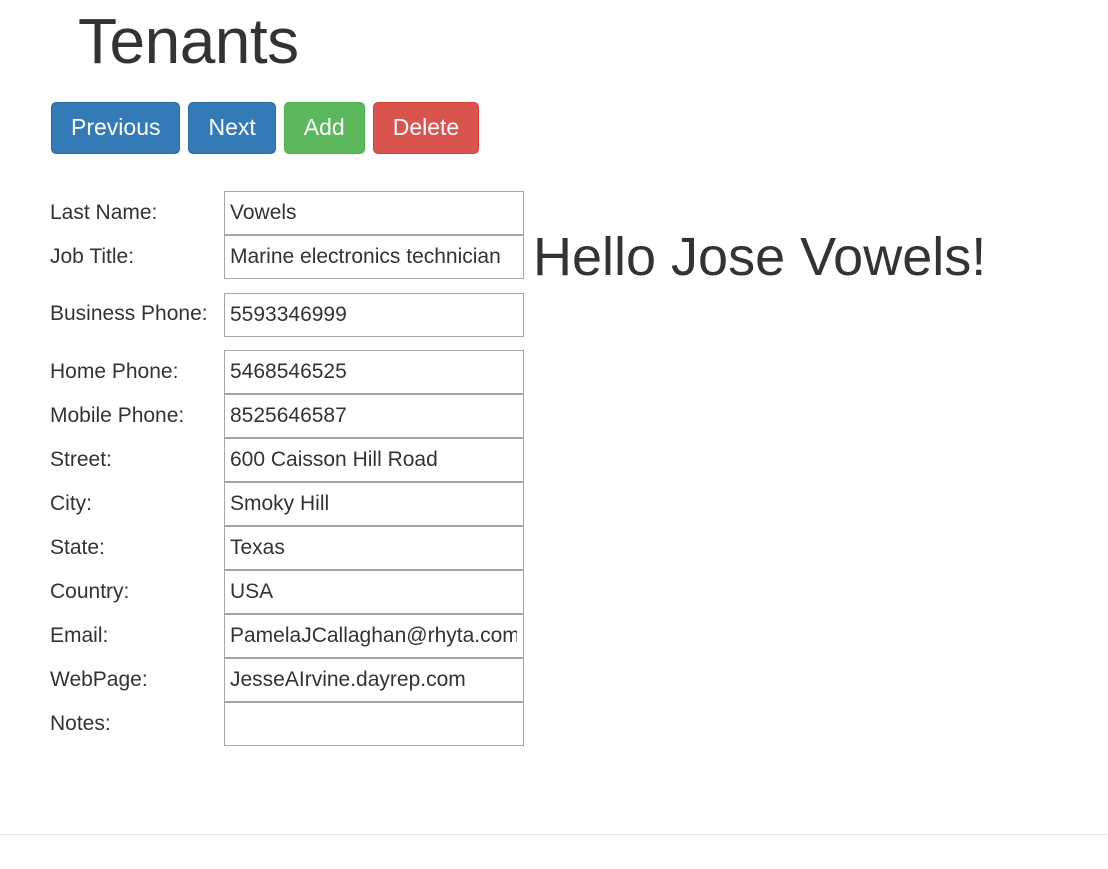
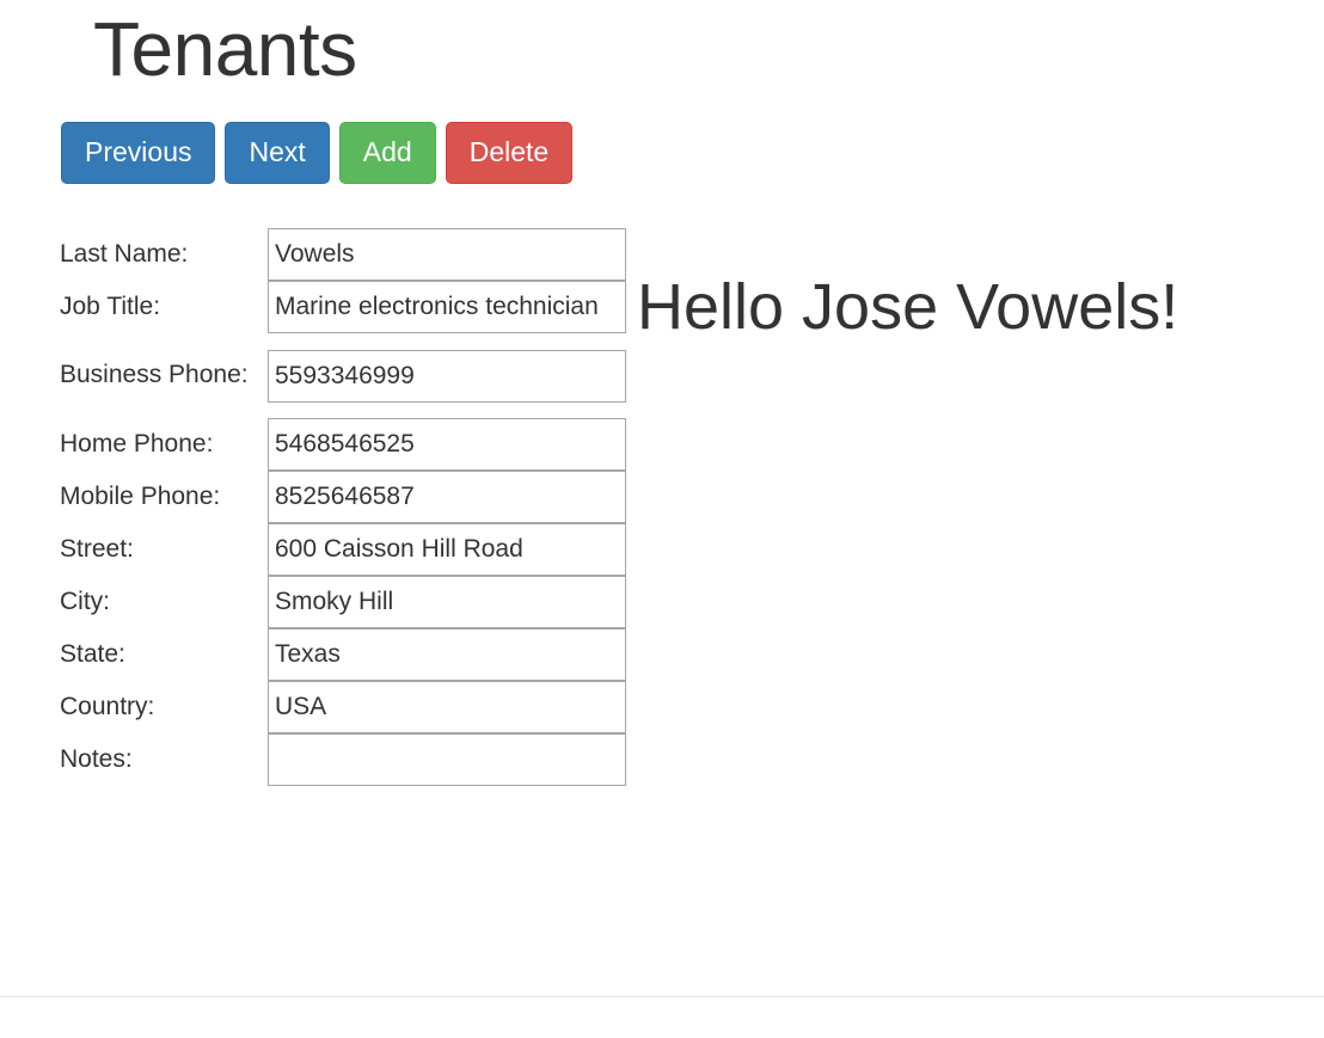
  Tenants
  Previous
  Next
  Add
  Delete
  Last Name:	Vowels
  Job Title:	Marine electronics technician
  Business Phone:	5593346999
  Home Phone:	5468546525
  Mobile Phone:	8525646587
  Street:	600 Caisson Hill Road
  City:	Smoky Hill
  State:	Texas
  Country:	USA
- Email:	PamelaJCallaghan@rhyta.com
- WebPage:	JesseAIrvine.dayrep.com
  Notes:
  Hello Jose Vowels!
